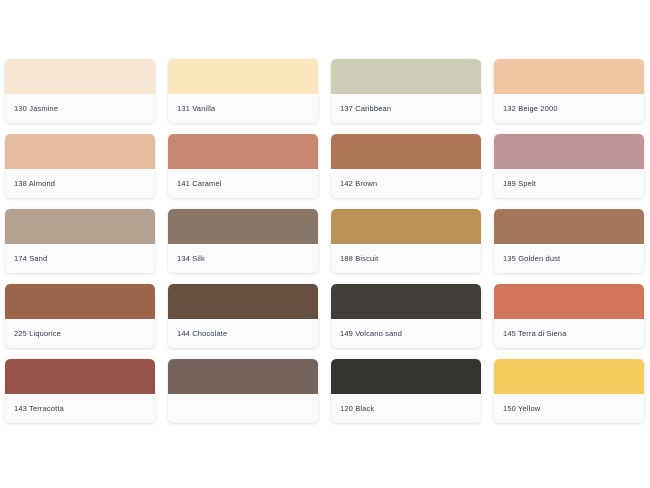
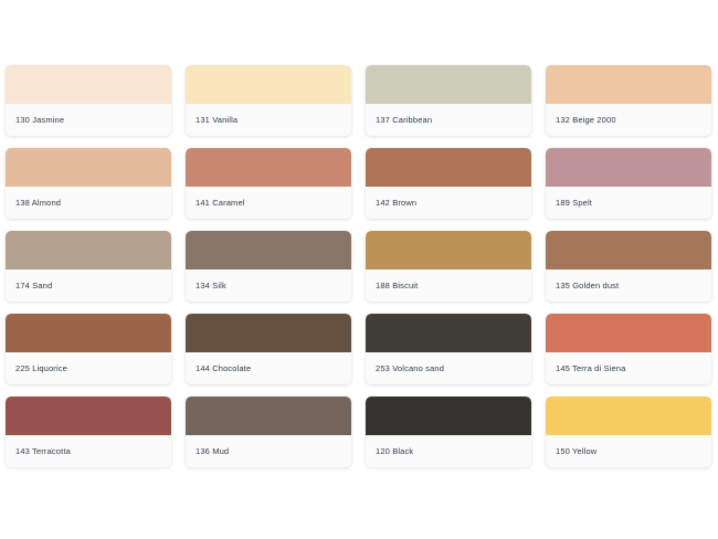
  130 Jasmine
  131 Vanilla
  137 Caribbean
  132 Beige 2000
  138 Almond
  141 Caramel
  142 Brown
  189 Spelt
  174 Sand
  134 Silk
  188 Biscuit
  135 Golden dust
  225 Liquorice
  144 Chocolate
- 149 Volcano sand
+ 253 Volcano sand
  145 Terra di Siena
  143 Terracotta
+ 136 Mud
  120 Black
  150 Yellow
